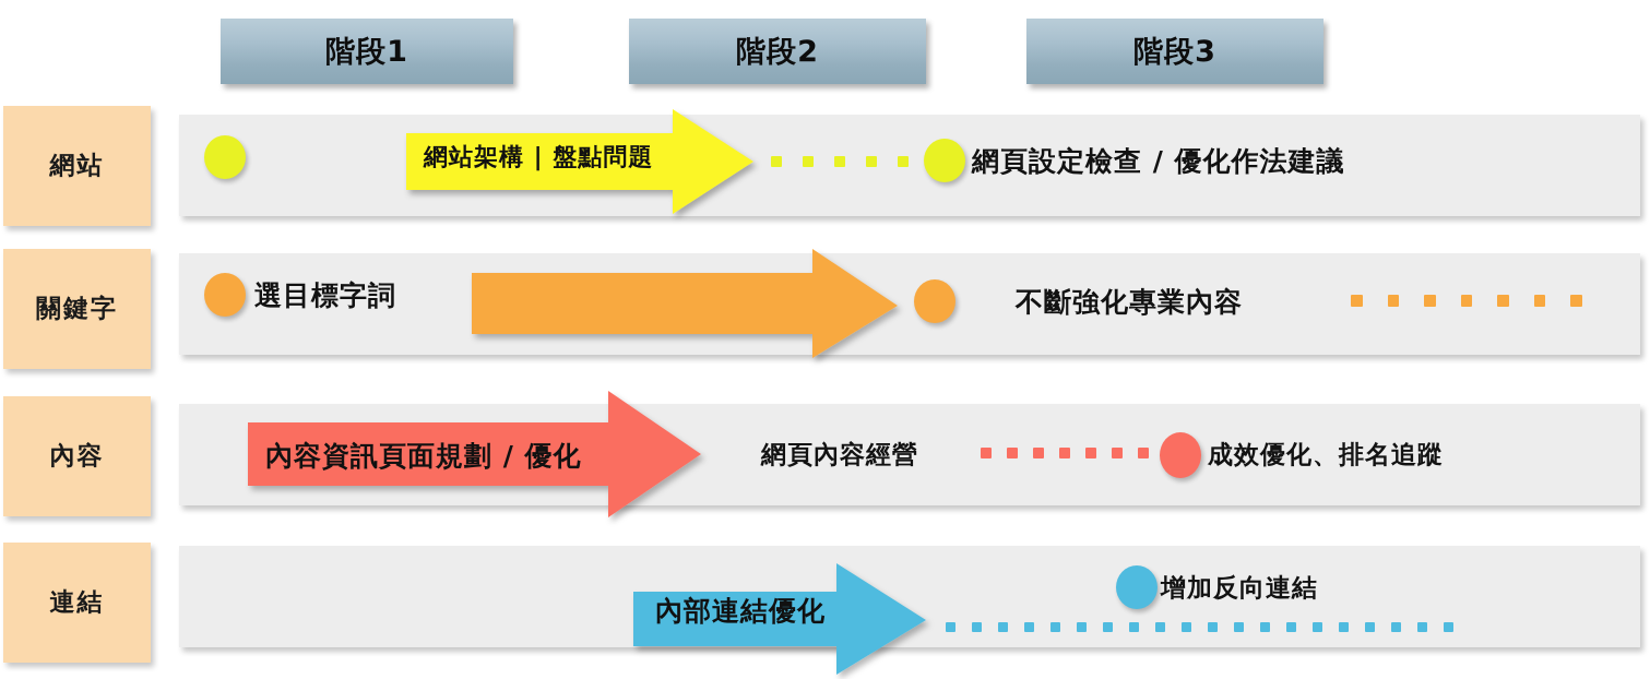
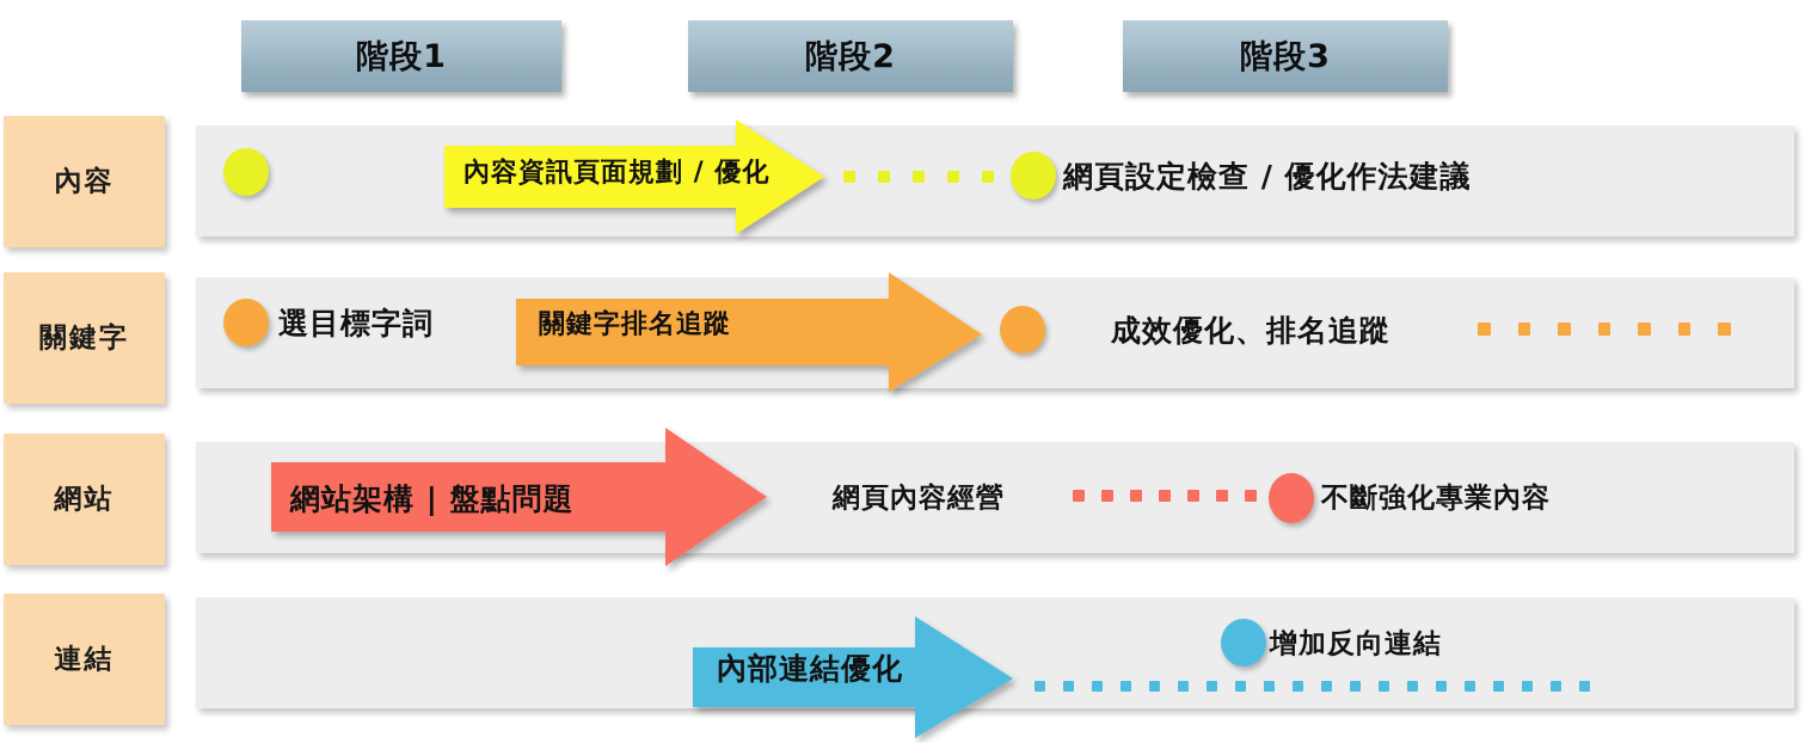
  階段1
  階段2
  階段3
- 網站
+ 內容
  關鍵字
- 內容
+ 網站
  連結
- 網站架構 | 盤點問題
+ 內容資訊頁面規劃 / 優化
  網頁設定檢查 / 優化作法建議
  選目標字詞
+ 關鍵字排名追蹤
- 不斷強化專業內容
+ 成效優化、排名追蹤
- 內容資訊頁面規劃 / 優化
+ 網站架構 | 盤點問題
  網頁內容經營
- 成效優化、排名追蹤
+ 不斷強化專業內容
  內部連結優化
  增加反向連結
